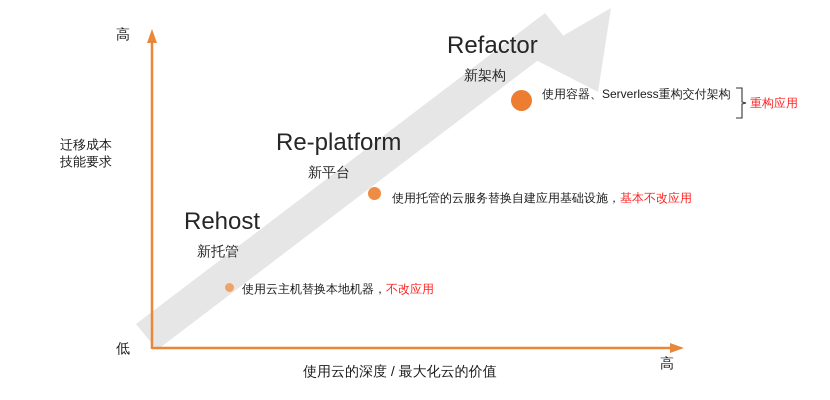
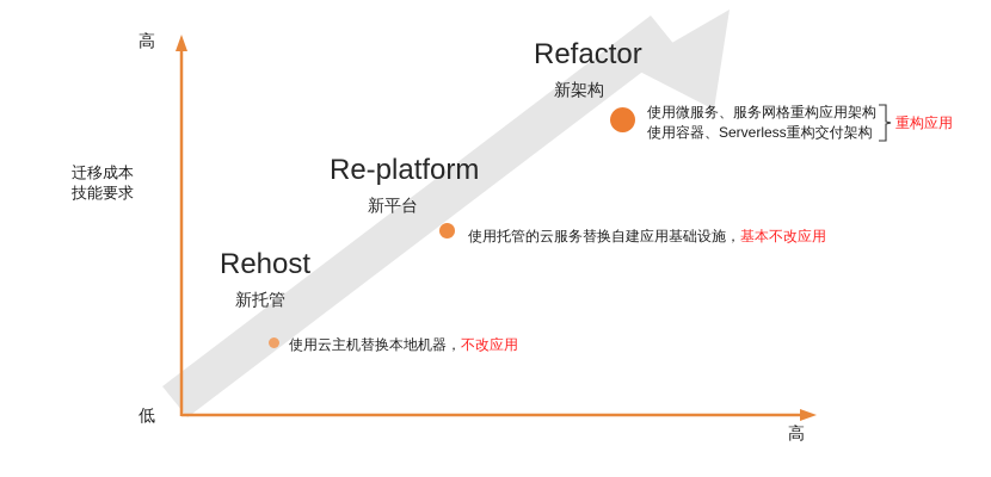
  高
  低
  高
  迁移成本
  技能要求
- 使用云的深度 / 最大化云的价值
  Rehost
  新托管
  使用云主机替换本地机器，不改应用
  Re-platform
  新平台
  使用托管的云服务替换自建应用基础设施，基本不改应用
  Refactor
  新架构
+ 使用微服务、服务网格重构应用架构
  使用容器、Serverless重构交付架构
  重构应用
